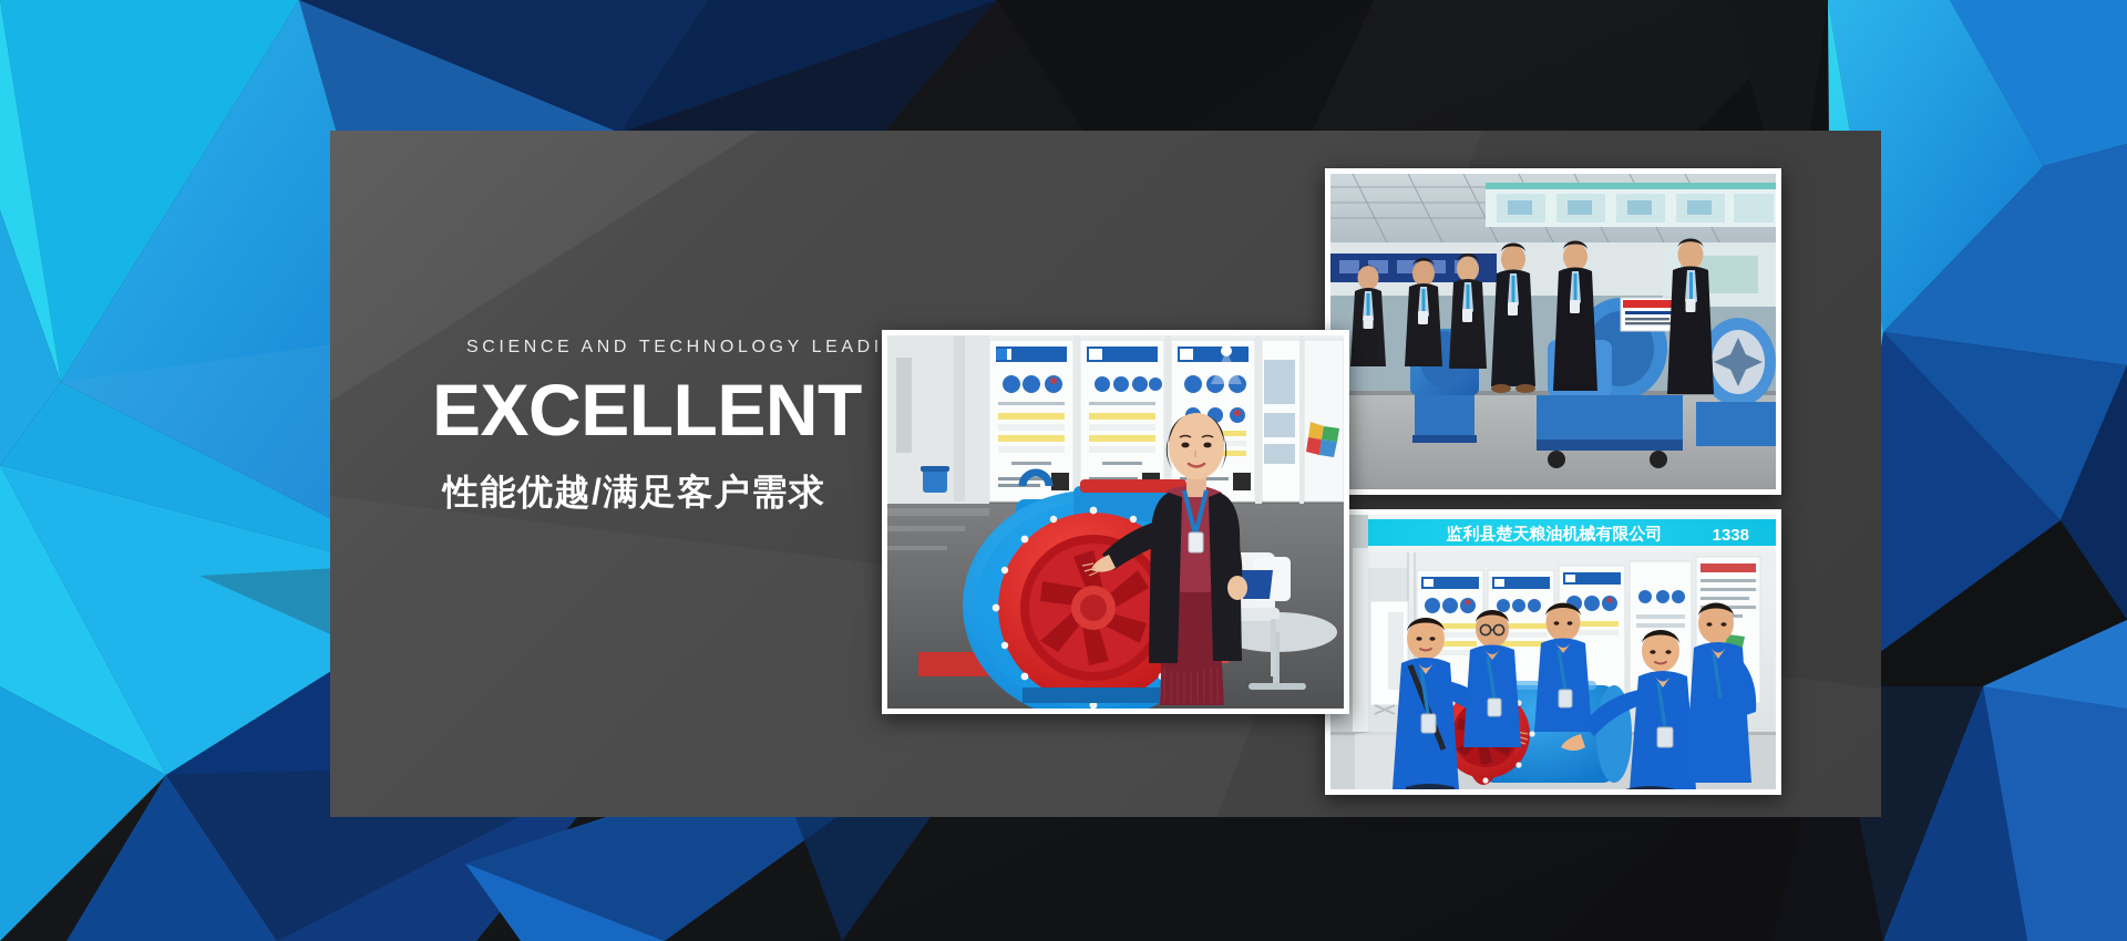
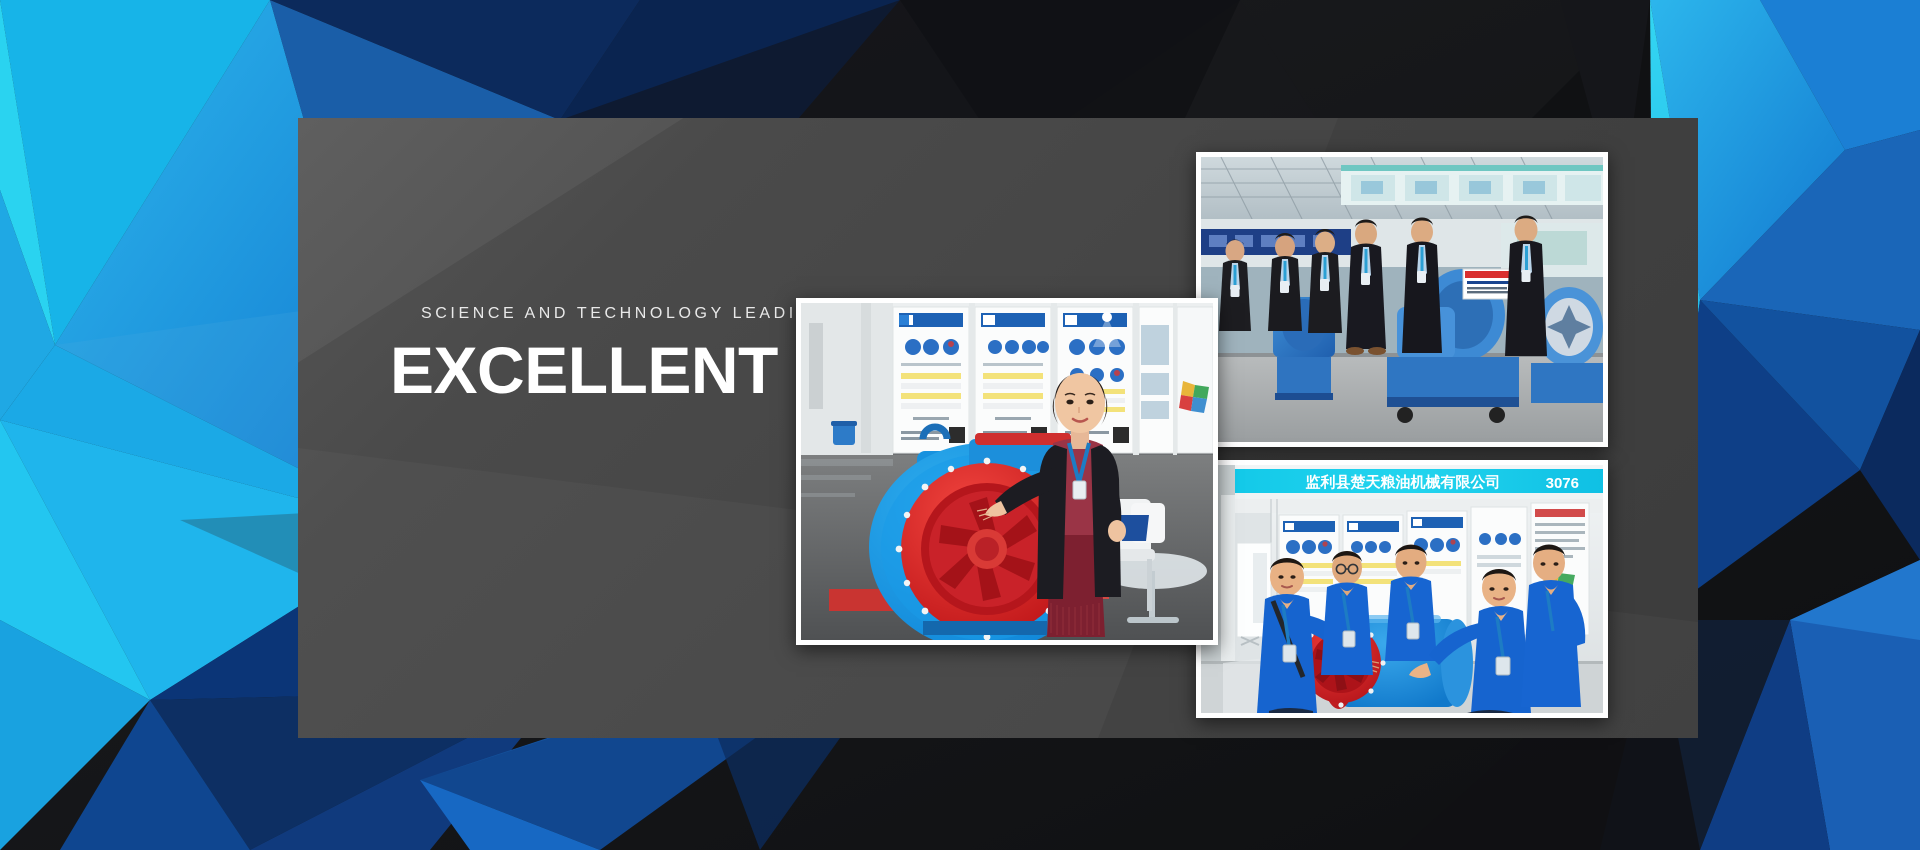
  SCIENCE AND TECHNOLOGY LEADI
  EXCELLENT
- 性能优越/满足客户需求
  监利县楚天粮油机械有限公司
- 1338
+ 3076
